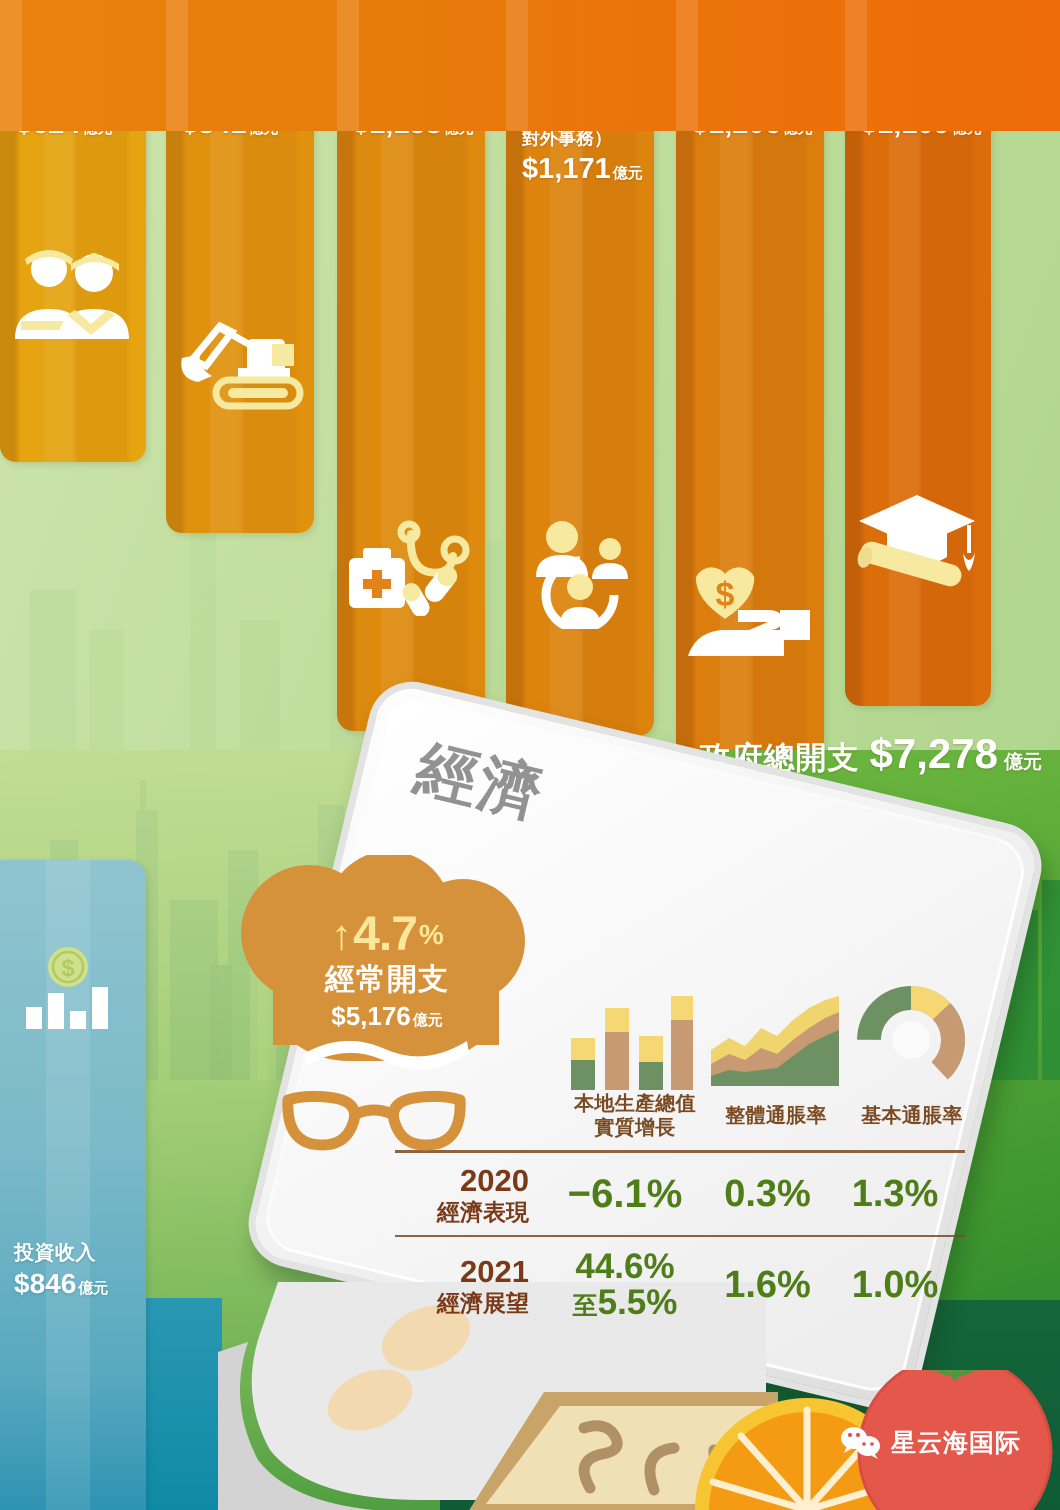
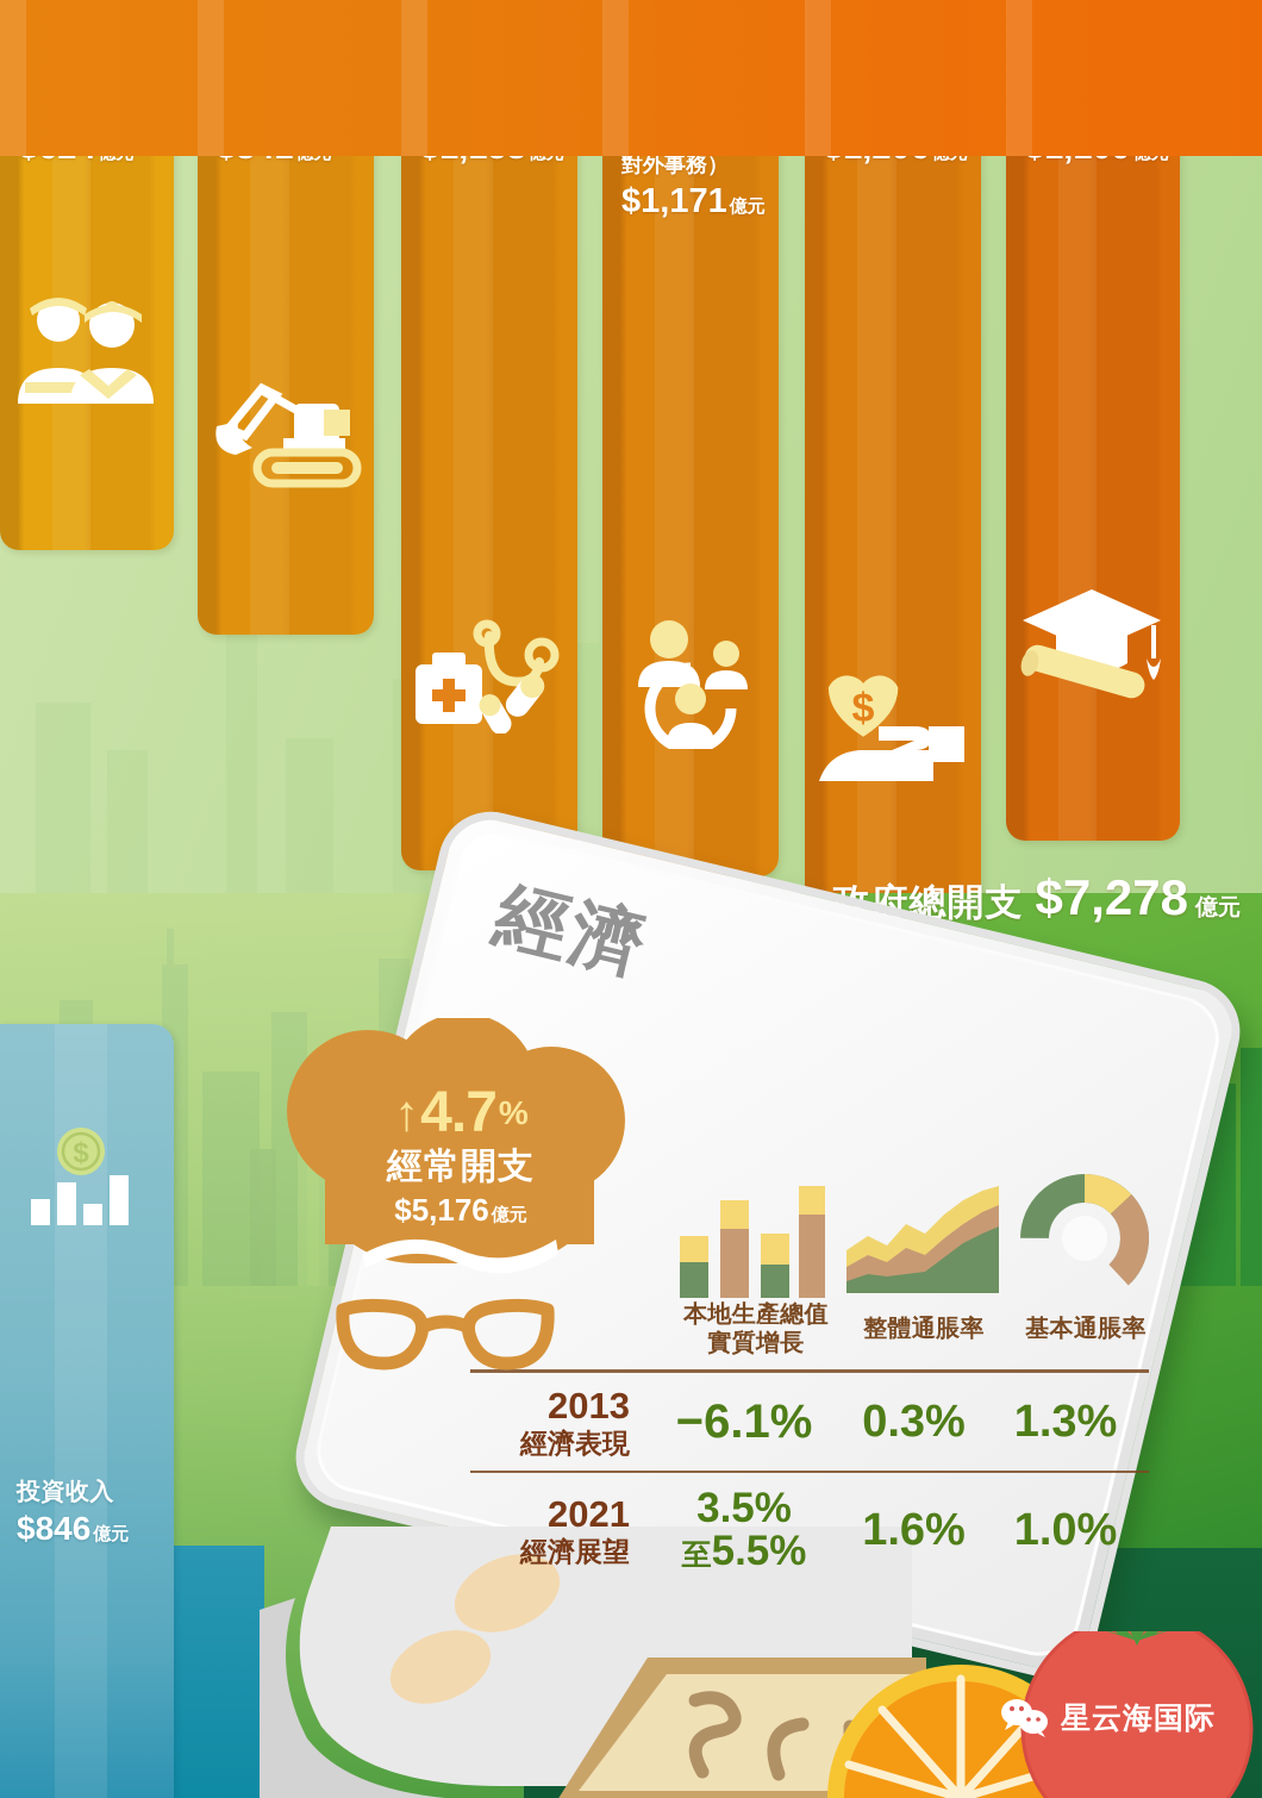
  對外事務）
  $1,171億元
  $
  府總開支
  $7,278
  億元
  $
  投資收入
  $846億元
  本地生產總值
  實質增長
  整體通脹率
  基本通脹率
- 2020
+ 2013
  經濟表現
  −6.1%
  0.3%
  1.3%
  2021
  經濟展望
- 44.6%
+ 3.5%
  至5.5%
  1.6%
  1.0%
  ↑
  4.7
  %
  經常開支
  $5,176億元
  星云海国际
